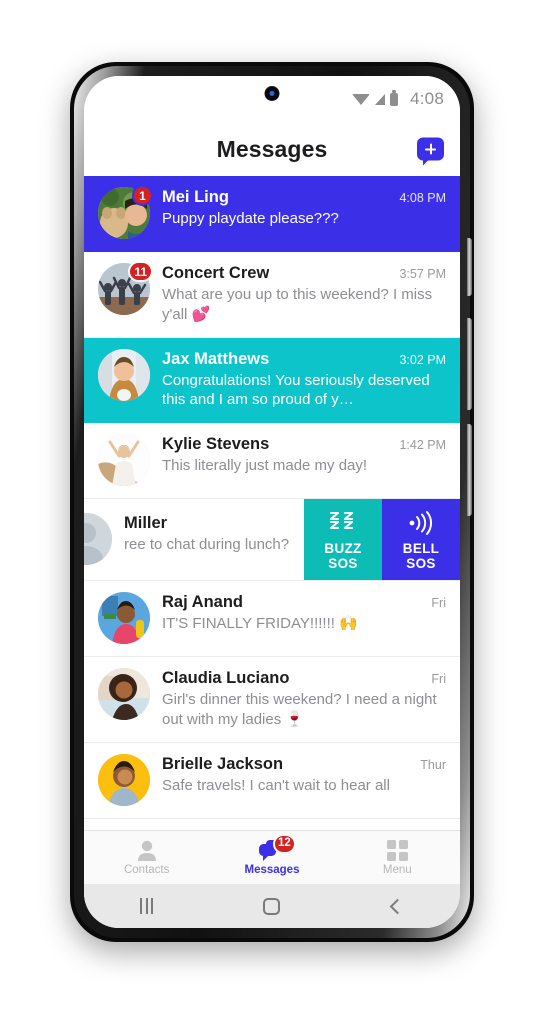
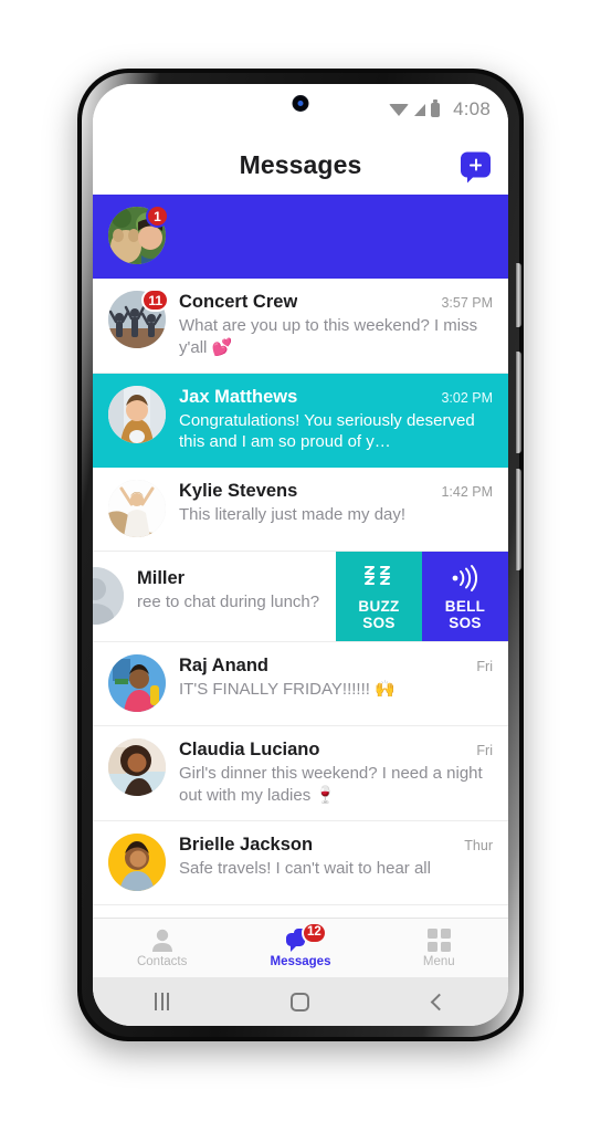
  4:08
  Messages
  1
- Mei Ling
- 4:08 PM
- Puppy playdate please???
  11
  Concert Crew
  3:57 PM
  What are you up to this weekend? I miss y'all 💕
  Jax Matthews
  3:02 PM
  Congratulations! You seriously deserved this and I am so proud of y…
  Kylie Stevens
  1:42 PM
  This literally just made my day!
  Miller
  ree to chat during lunch?
  BUZZ
  SOS
  BELL
  SOS
  Raj Anand
  Fri
  IT'S FINALLY FRIDAY!!!!!! 🙌
  Claudia Luciano
  Fri
  Girl's dinner this weekend? I need a night out with my ladies 🍷
  Brielle Jackson
  Thur
  Safe travels! I can't wait to hear all
  Contacts
  12
  Messages
  Menu
